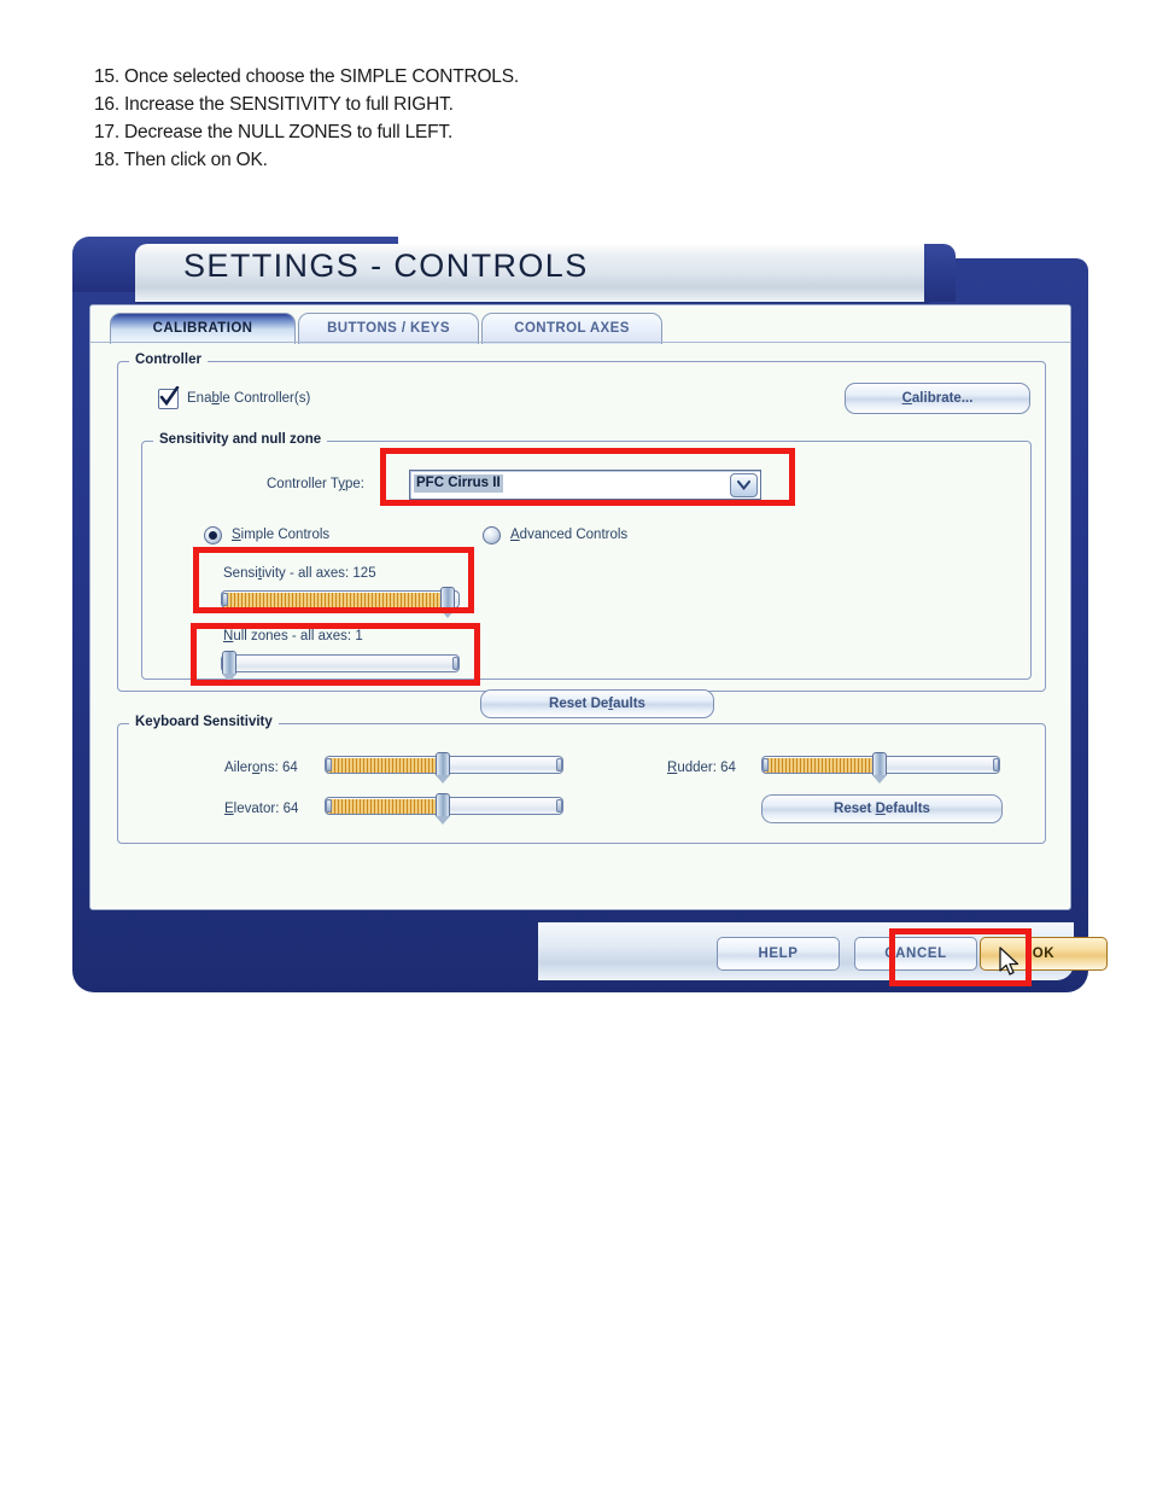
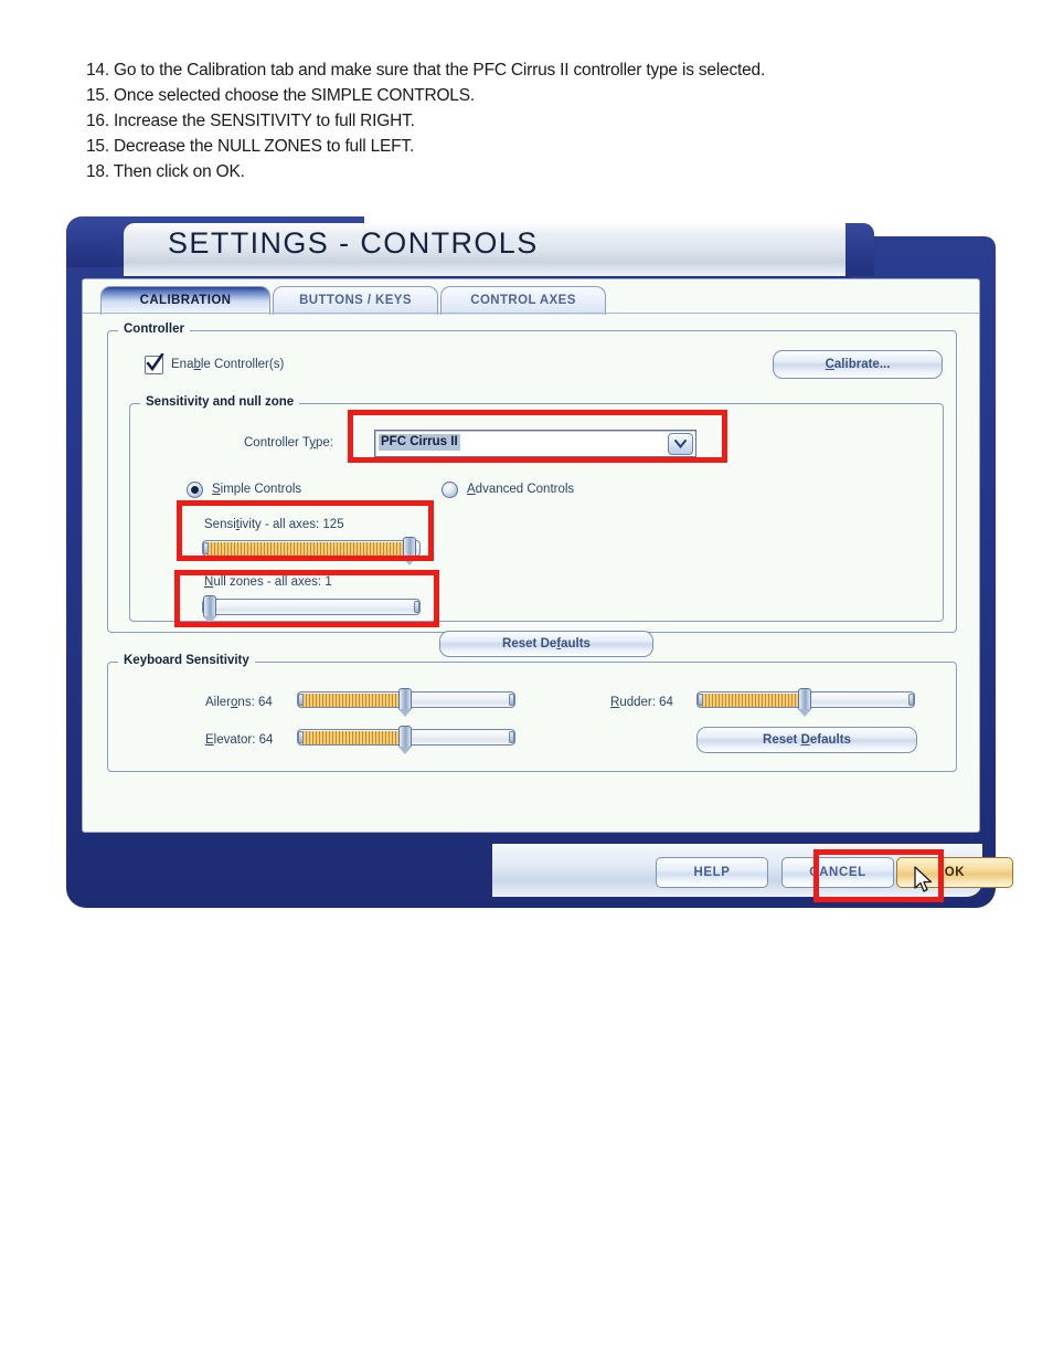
+ 14. Go to the Calibration tab and make sure that the PFC Cirrus II controller type is selected.
  15. Once selected choose the SIMPLE CONTROLS.
  16. Increase the SENSITIVITY to full RIGHT.
- 17. Decrease the NULL ZONES to full LEFT.
+ 15. Decrease the NULL ZONES to full LEFT.
  18. Then click on OK.
  SETTINGS - CONTROLS
  CALIBRATION
  BUTTONS / KEYS
  CONTROL AXES
  Controller
  Enable Controller(s)
  Calibrate...
  Sensitivity and null zone
  Controller Type:
  PFC Cirrus II
  Simple Controls
  Advanced Controls
  Sensitivity - all axes: 125
  Null zones - all axes: 1
  Reset Defaults
  Keyboard Sensitivity
  Ailerons: 64
  Elevator: 64
  Rudder: 64
  Reset Defaults
  HELP
  CANCEL
  OK
